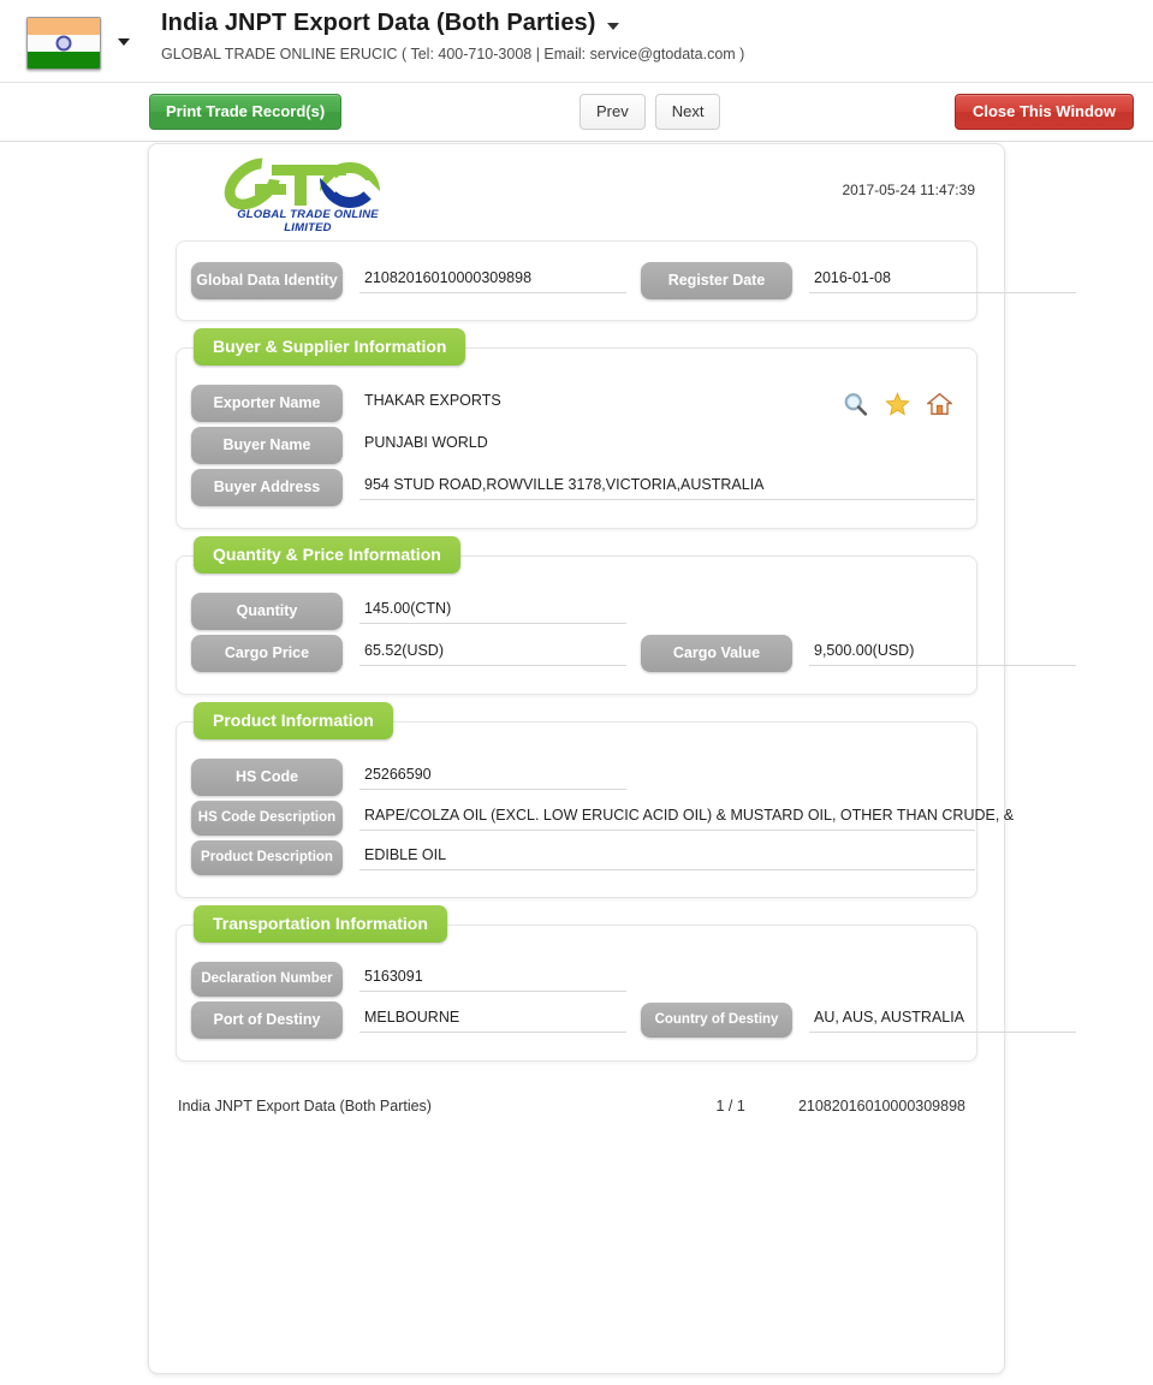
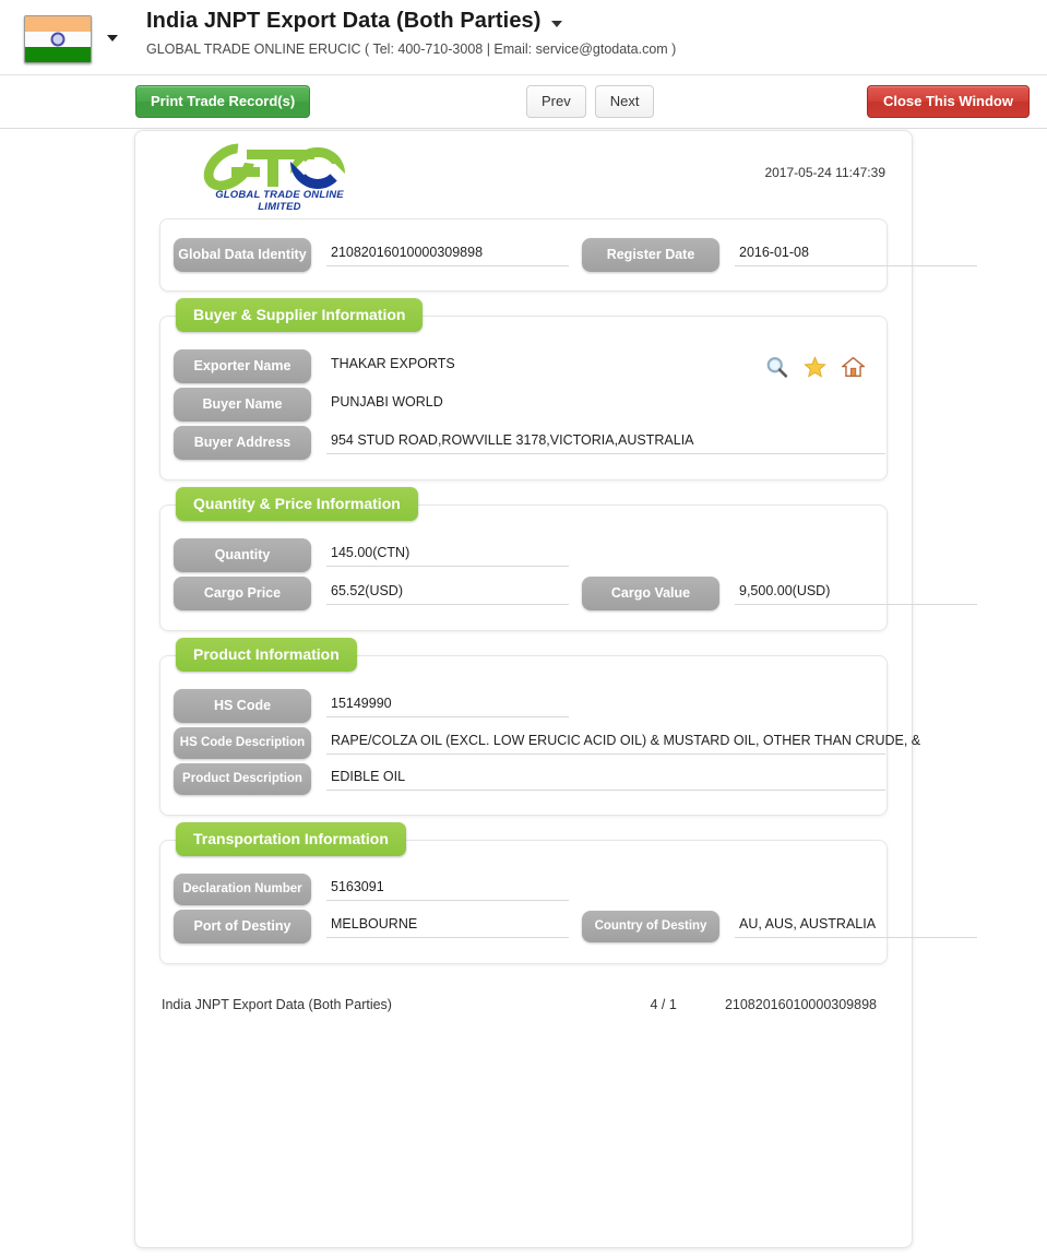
  India JNPT Export Data (Both Parties)
  GLOBAL TRADE ONLINE ERUCIC ( Tel: 400-710-3008 | Email: service@gtodata.com )
  Print Trade Record(s)
  Prev
  Next
  Close This Window
  GLOBAL TRADE ONLINE LIMITED
  2017-05-24 11:47:39
  Global Data Identity
  21082016010000309898
  Register Date
  2016-01-08
  Buyer & Supplier Information
  Exporter Name
  THAKAR EXPORTS
  Buyer Name
  PUNJABI WORLD
  Buyer Address
  954 STUD ROAD,ROWVILLE 3178,VICTORIA,AUSTRALIA
  Quantity & Price Information
  Quantity
  145.00(CTN)
  Cargo Price
  65.52(USD)
  Cargo Value
  9,500.00(USD)
  Product Information
  HS Code
- 25266590
+ 15149990
  HS Code Description
  RAPE/COLZA OIL (EXCL. LOW ERUCIC ACID OIL) & MUSTARD OIL, OTHER THAN CRUDE, &
  Product Description
  EDIBLE OIL
  Transportation Information
  Declaration Number
  5163091
  Port of Destiny
  MELBOURNE
  Country of Destiny
  AU, AUS, AUSTRALIA
  India JNPT Export Data (Both Parties)
- 1 / 1
+ 4 / 1
  21082016010000309898
